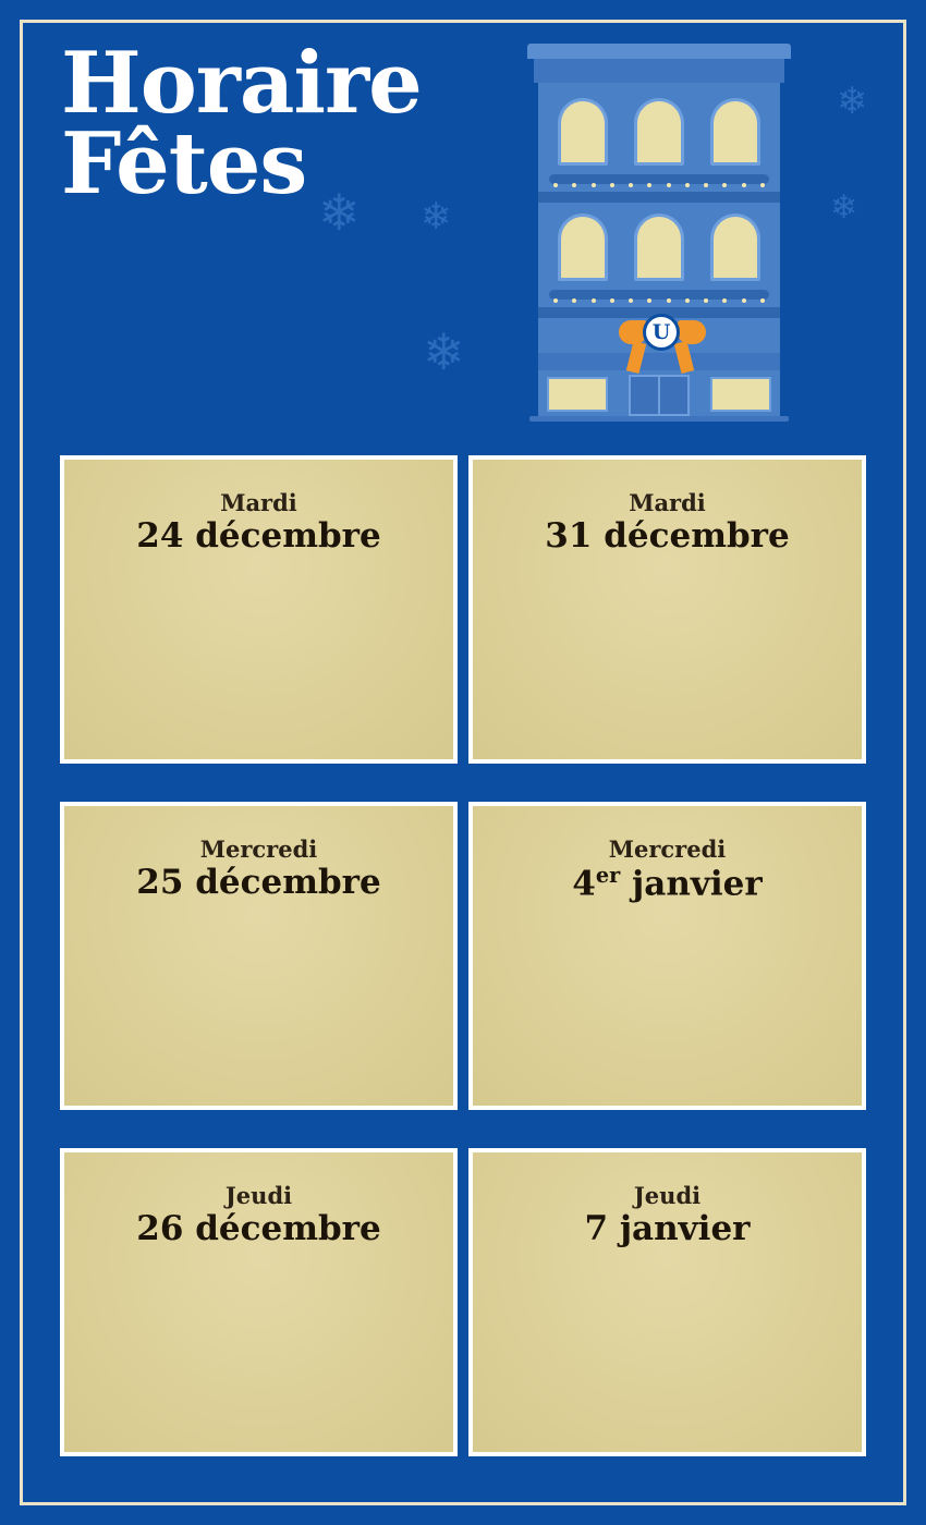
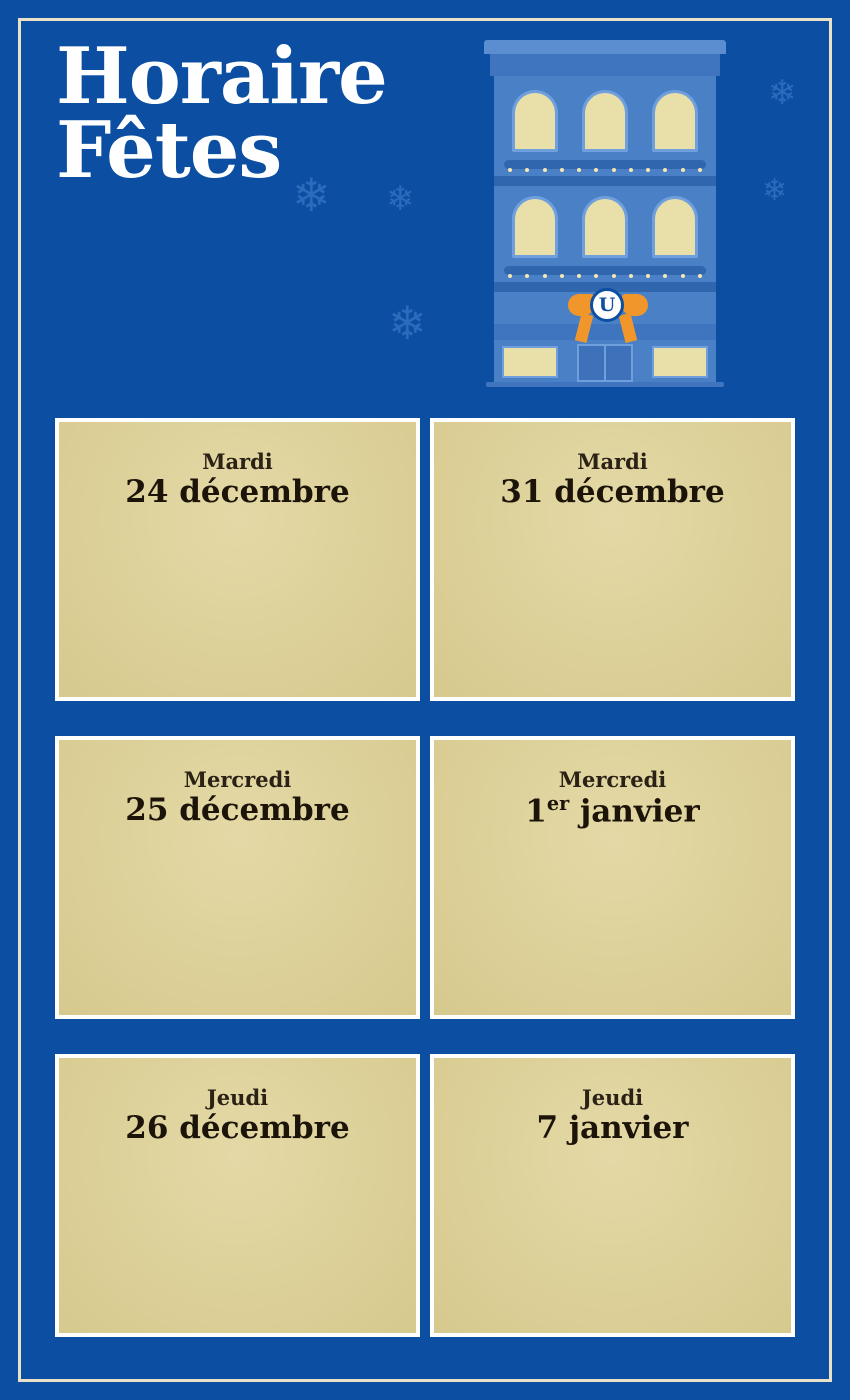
  Horaire
  Fêtes
  ❄
  ❄
  ❄
  ❄
  ❄
  U
  Mardi
  24 décembre
  Mardi
  31 décembre
  Mercredi
  25 décembre
  Mercredi
- 4er janvier
+ 1er janvier
  Jeudi
  26 décembre
  Jeudi
  7 janvier
